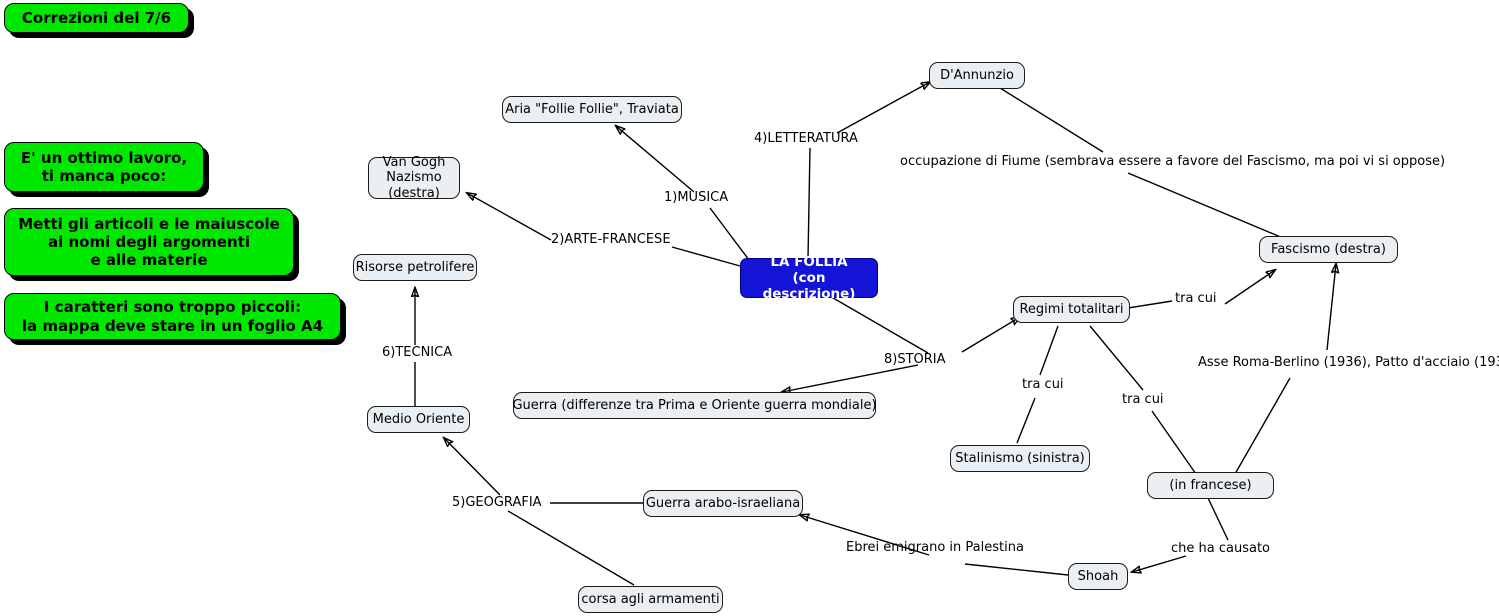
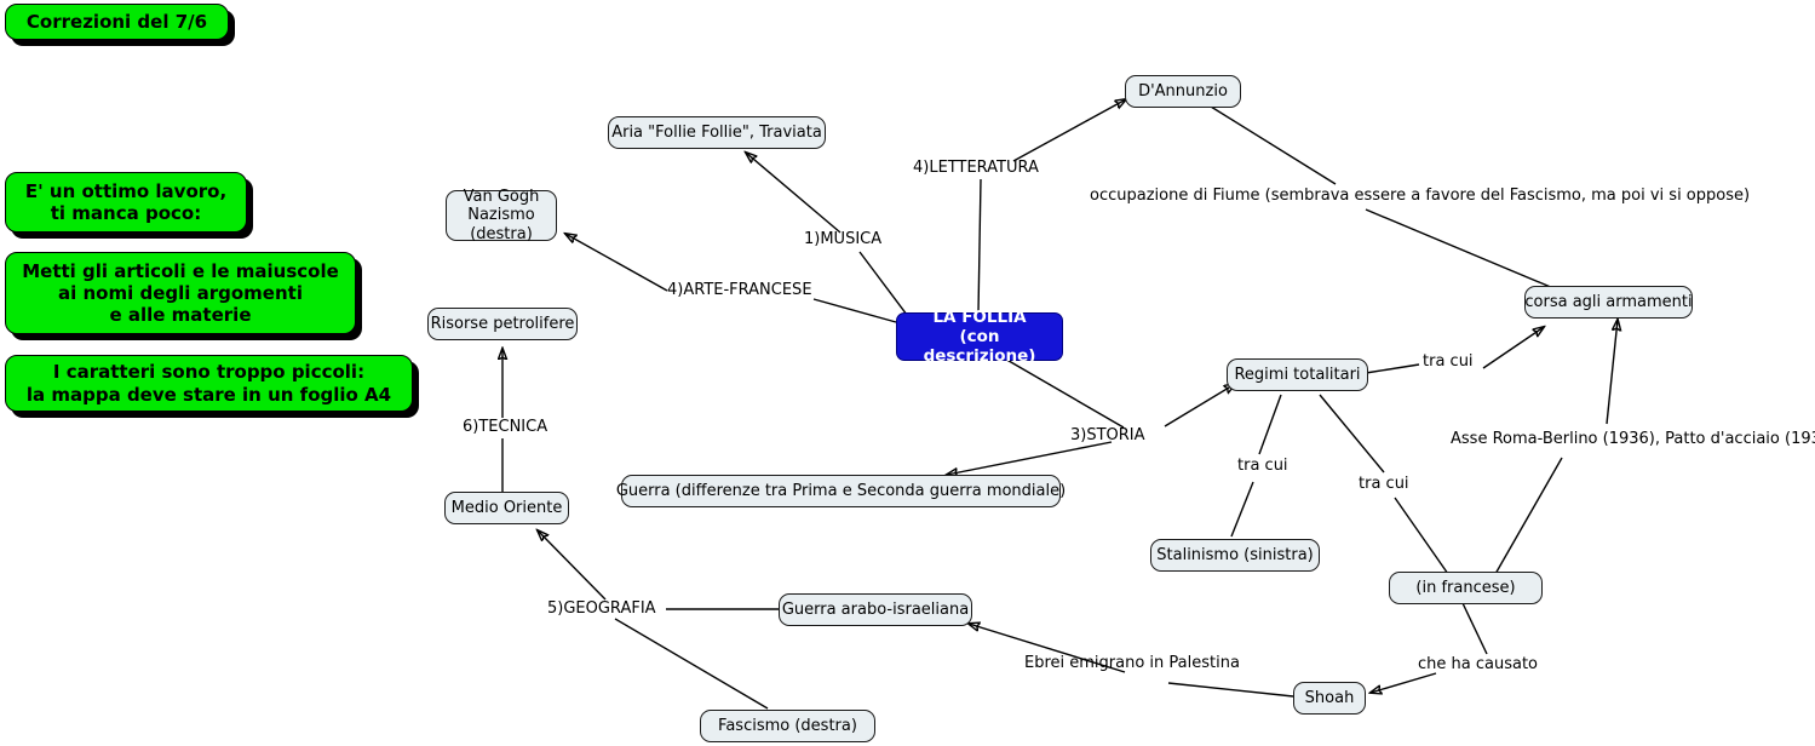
  LA FOLLIA
  (con descrizione)
  Aria "Follie Follie", Traviata
  Van Gogh
  Nazismo (destra)
  Risorse petrolifere
  Medio Oriente
- Guerra (differenze tra Prima e Oriente guerra mondiale)
+ Guerra (differenze tra Prima e Seconda guerra mondiale)
  D'Annunzio
- Fascismo (destra)
+ corsa agli armamenti
  Regimi totalitari
  Stalinismo (sinistra)
  (in francese)
  Shoah
  Guerra arabo-israeliana
- corsa agli armamenti
+ Fascismo (destra)
  1)MUSICA
- 2)ARTE-FRANCESE
+ 4)ARTE-FRANCESE
- 8)STORIA
+ 3)STORIA
  4)LETTERATURA
  5)GEOGRAFIA
  6)TECNICA
  occupazione di Fiume (sembrava essere a favore del Fascismo, ma poi vi si oppose)
  tra cui
  tra cui
  tra cui
  Asse Roma-Berlino (1936), Patto d'acciaio (19
  che ha causato
  Ebrei emigrano in Palestina
  Correzioni del 7/6
  E' un ottimo lavoro,
  ti manca poco:
  Metti gli articoli e le maiuscole
  ai nomi degli argomenti
  e alle materie
  I caratteri sono troppo piccoli:
  la mappa deve stare in un foglio A4
